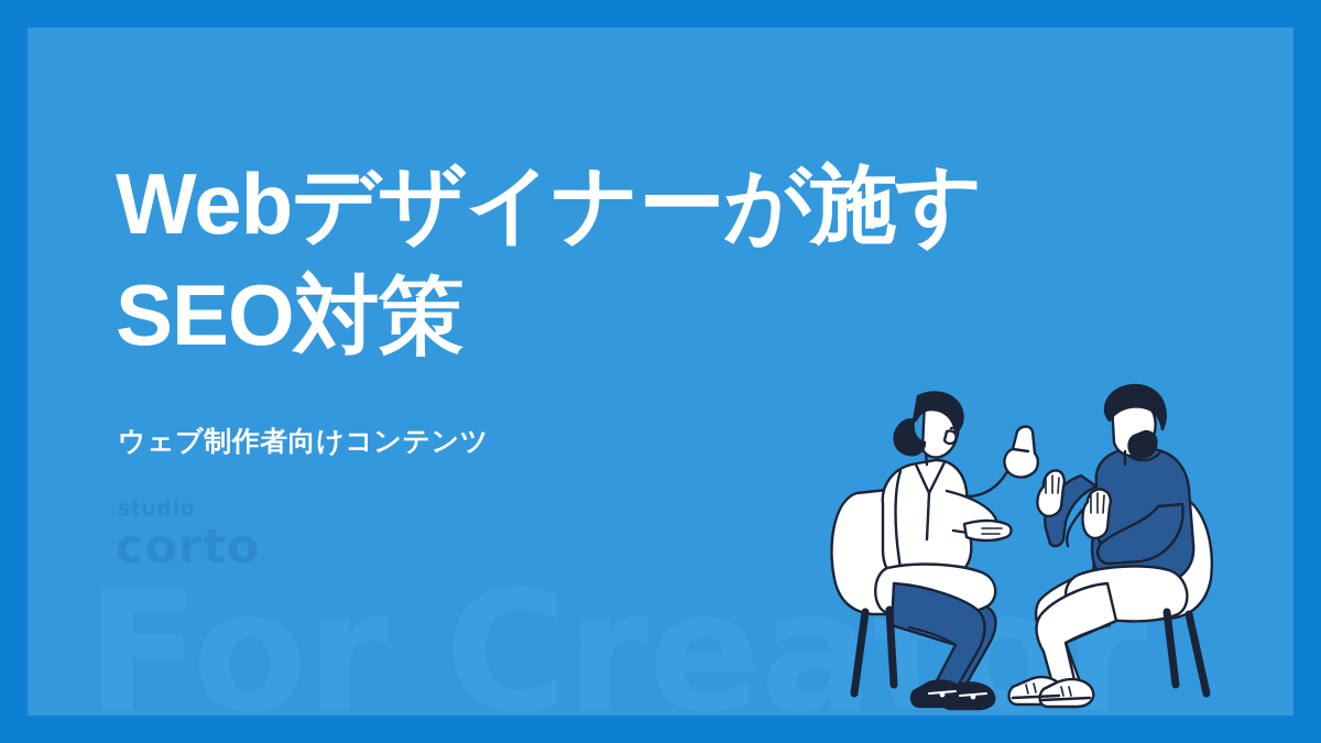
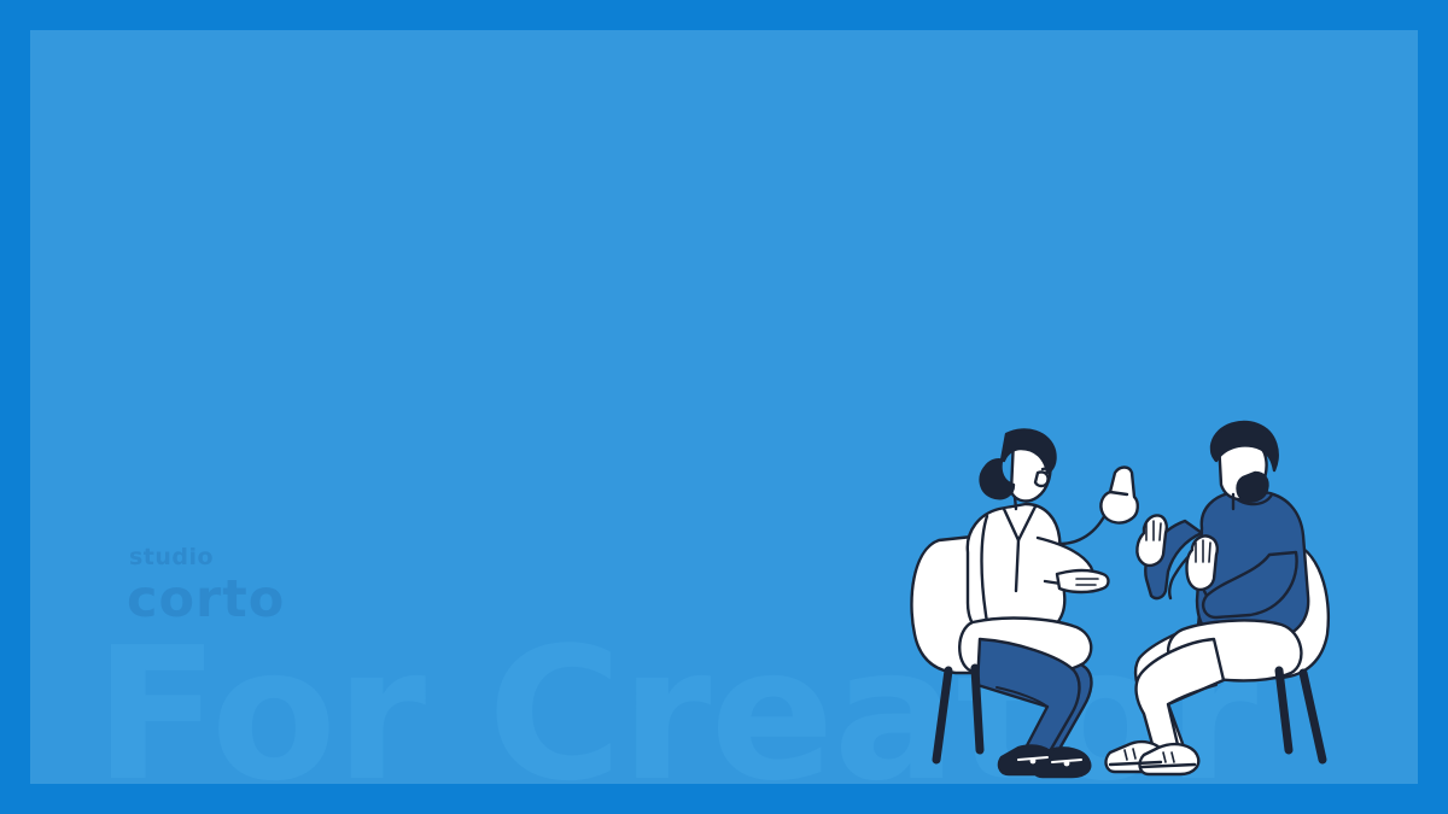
  For Creator
- Webデザイナーが施す
- SEO対策
- ウェブ制作者向けコンテンツ
